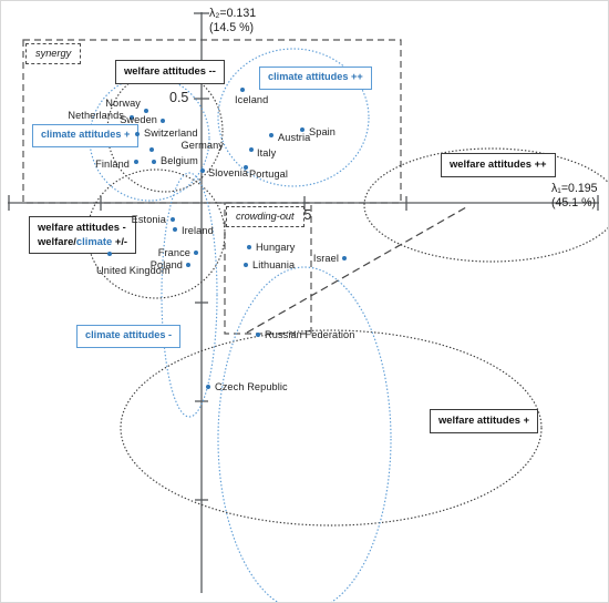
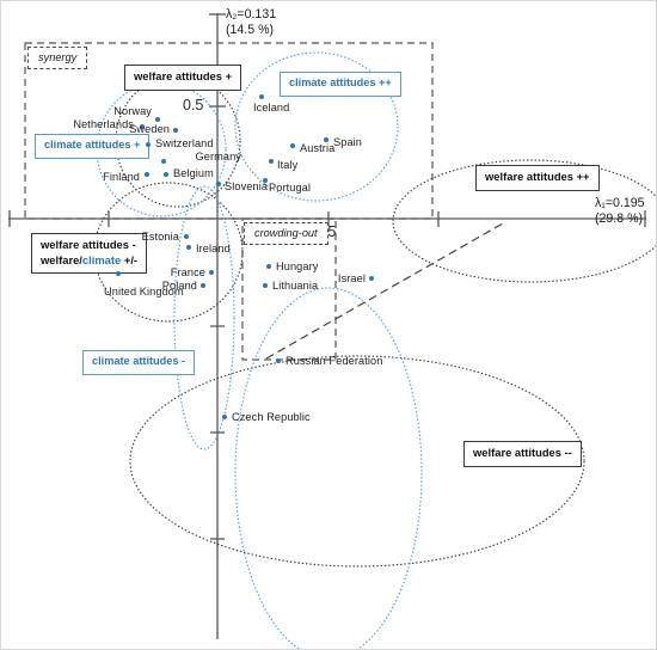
  λ₂=0.131
  (14.5 %)
  λ₁=0.195
- (45.1 %)
+ (29.8 %)
  0.5
  synergy
  crowding-out
- welfare attitudes --
+ welfare attitudes +
  welfare attitudes ++
- welfare attitudes +
+ welfare attitudes --
  welfare attitudes -
  welfare/climate +/-
  climate attitudes +
  climate attitudes ++
  climate attitudes -
  Netherlands
  Norway
  Sweden
  Switzerland
  Germany
  Belgium
  Finland
  Slovenia
  Portugal
  Iceland
  Italy
  Austria
  Spain
  Estonia
  Ireland
  France
  Poland
  United Kingdom
  Hungary
  Lithuania
  Israel
  Russian Federation
  Czech Republic
